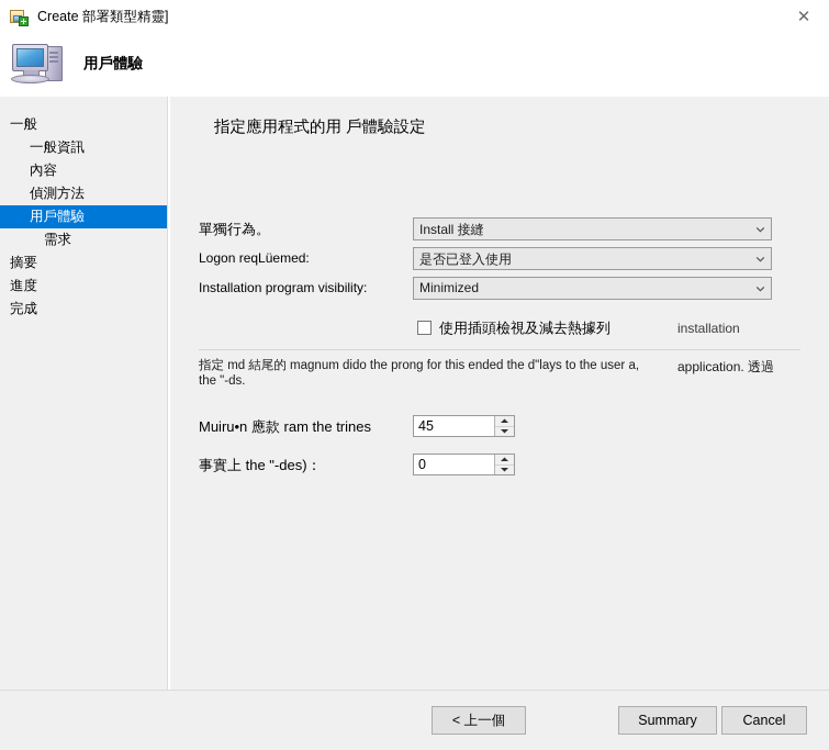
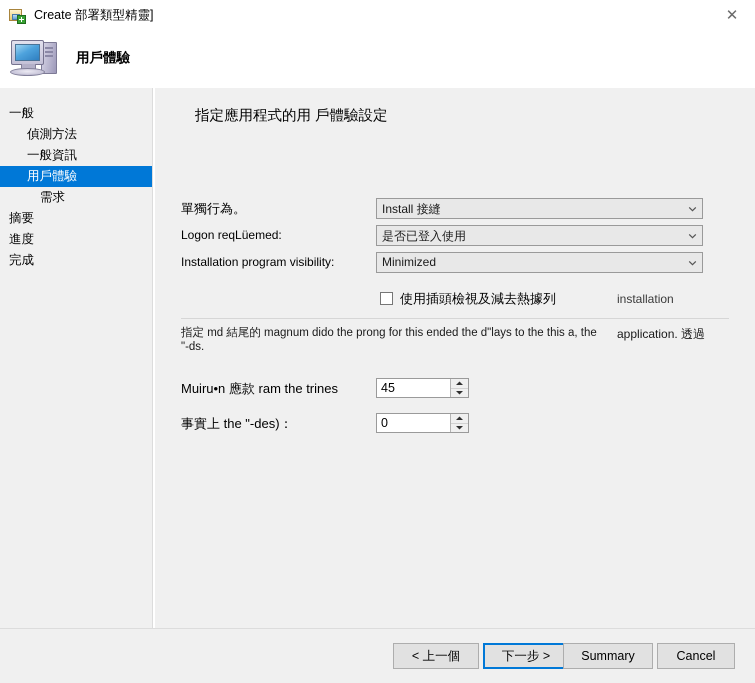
  Create 部署類型精靈]
  ✕
  用戶體驗
  一般
- 一般資訊
+ 偵測方法
- 內容
- 偵測方法
+ 一般資訊
  用戶體驗
  需求
  摘要
  進度
  完成
  指定應用程式的用 戶體驗設定
  單獨行為。
  Install 接縫
  Logon reqLüemed:
  是否已登入使用
  Installation program visibility:
  Minimized
  使用插頭檢視及減去熱據列
  installation
- 指定 md 結尾的 magnum dido the prong for this ended the d"lays to the user a, the "-ds.
+ 指定 md 結尾的 magnum dido the prong for this ended the d"lays to the this a, the "-ds.
  application. 透過
  Muiru•n 應款 ram the trines
  45
  事實上 the "-des)：
  0
  < 上一個
+ 下一步 >
  Summary
  Cancel
